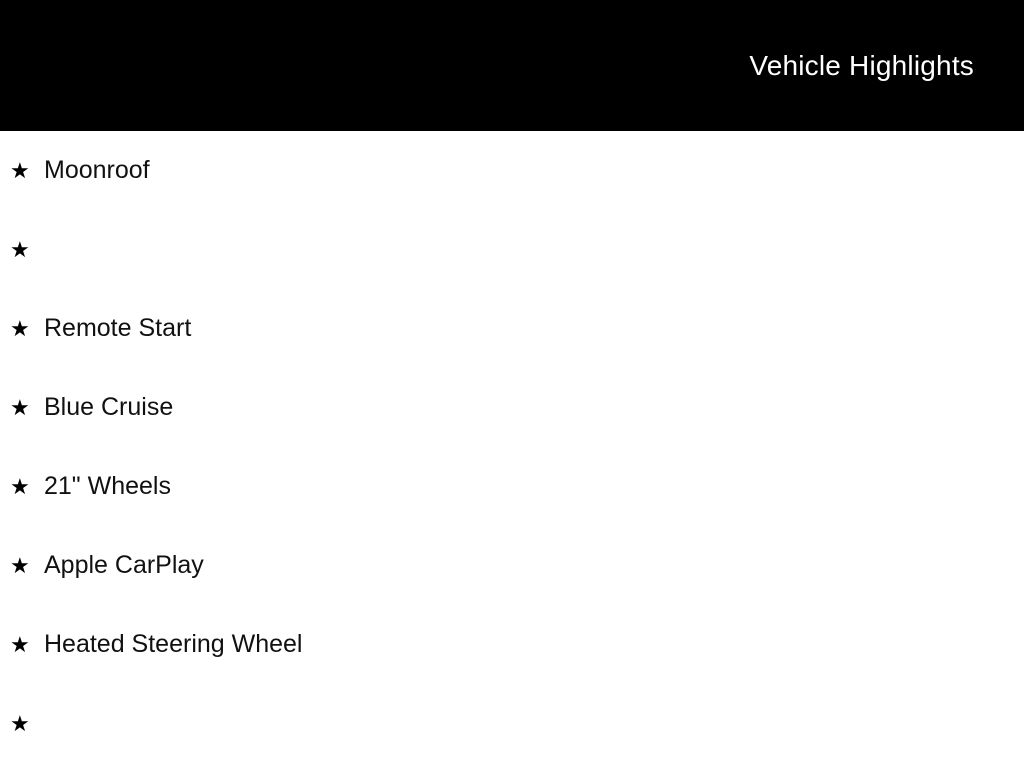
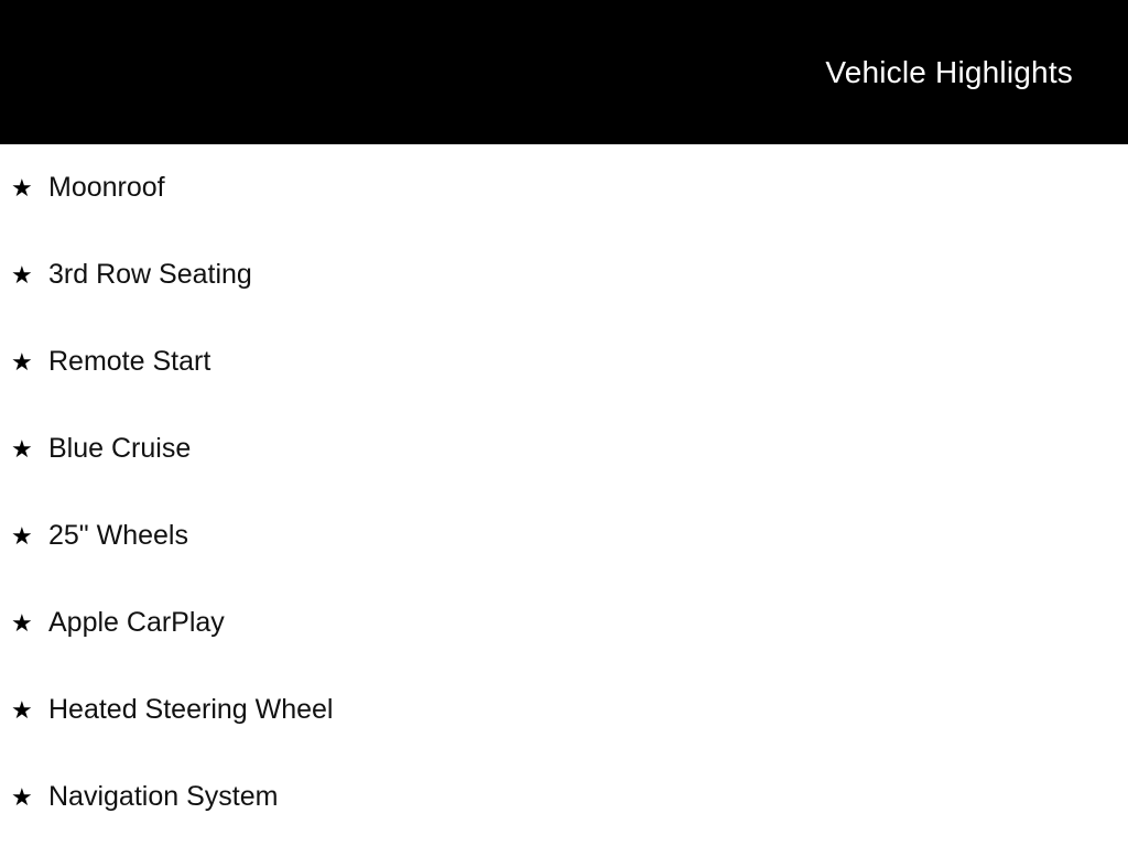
  Vehicle Highlights
  ★
  Moonroof
  ★
+ 3rd Row Seating
  ★
  Remote Start
  ★
  Blue Cruise
  ★
- 21" Wheels
+ 25" Wheels
  ★
  Apple CarPlay
  ★
  Heated Steering Wheel
  ★
+ Navigation System
